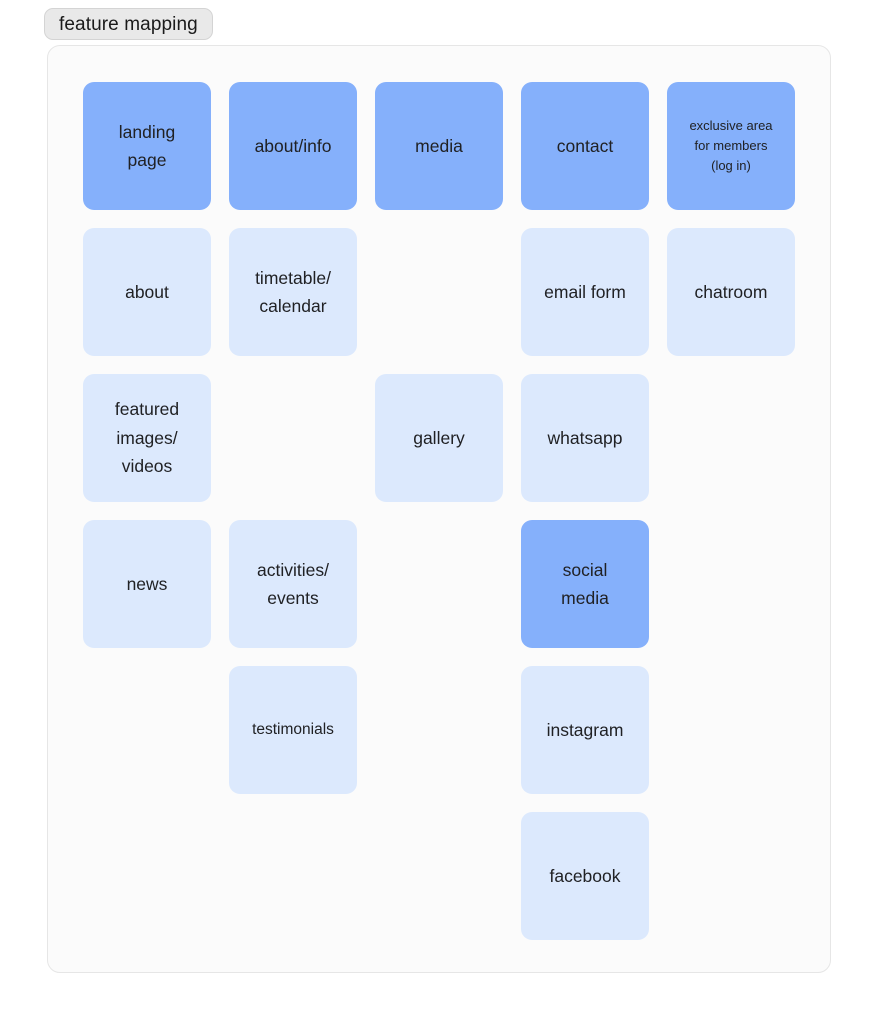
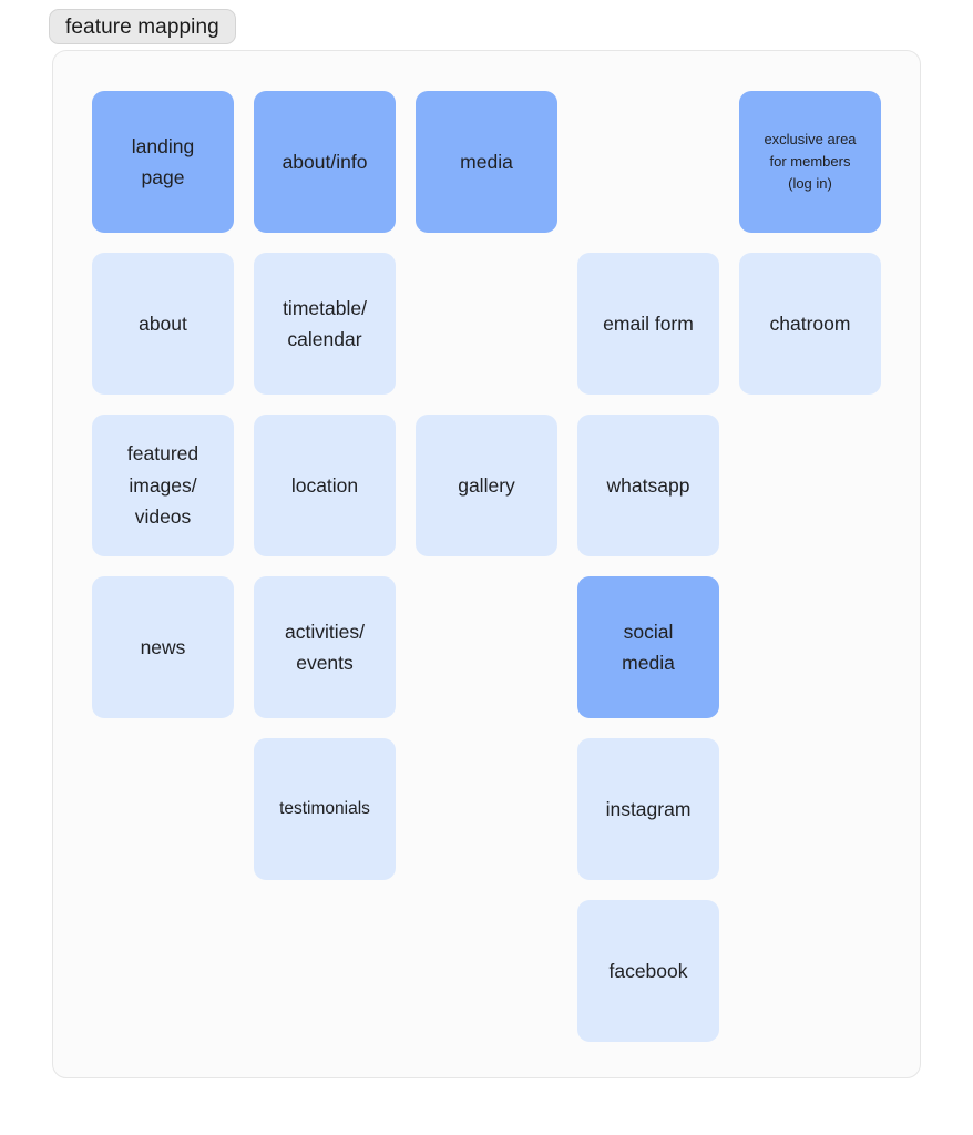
  feature mapping
  landing
  page
  about/info
  media
- contact
  exclusive area
  for members
  (log in)
  about
  timetable/
  calendar
  email form
  chatroom
  featured
  images/
  videos
+ location
  gallery
  whatsapp
  news
  activities/
  events
  social
  media
  testimonials
  instagram
  facebook
